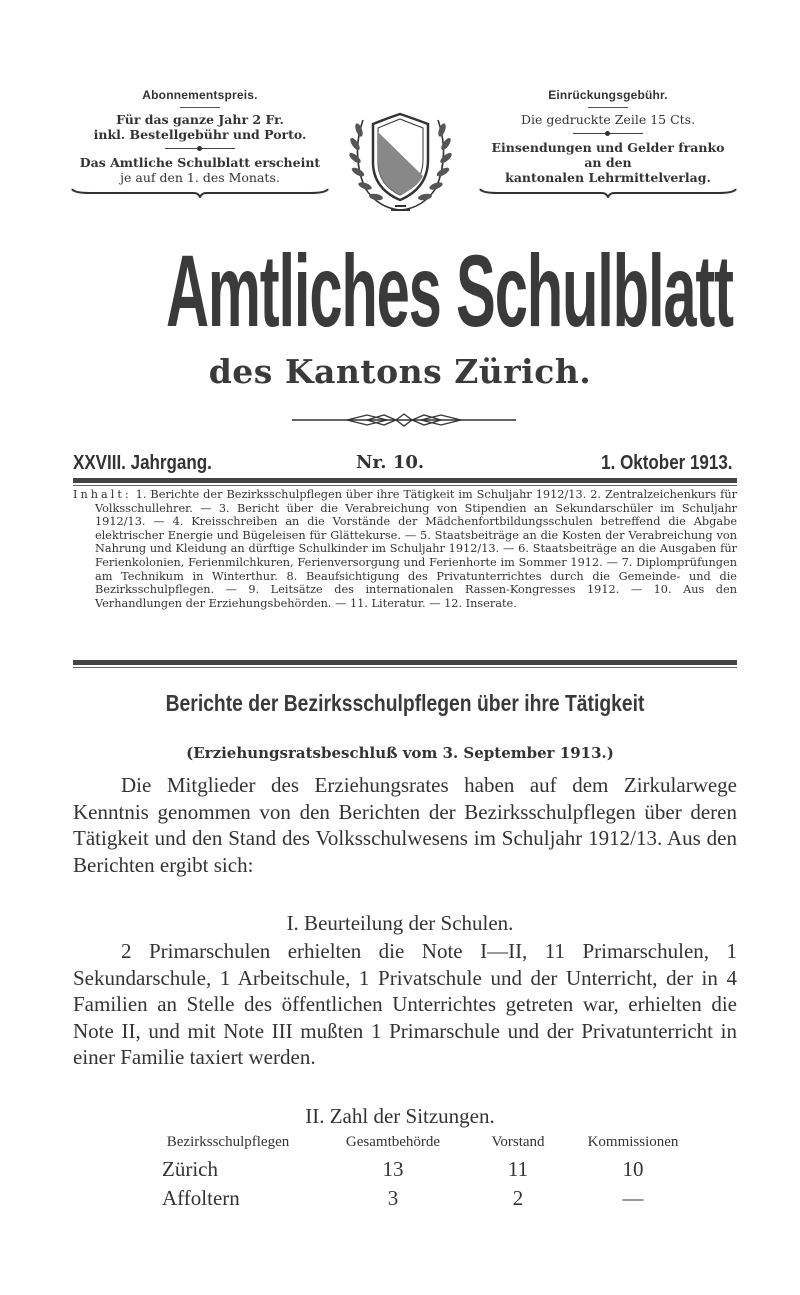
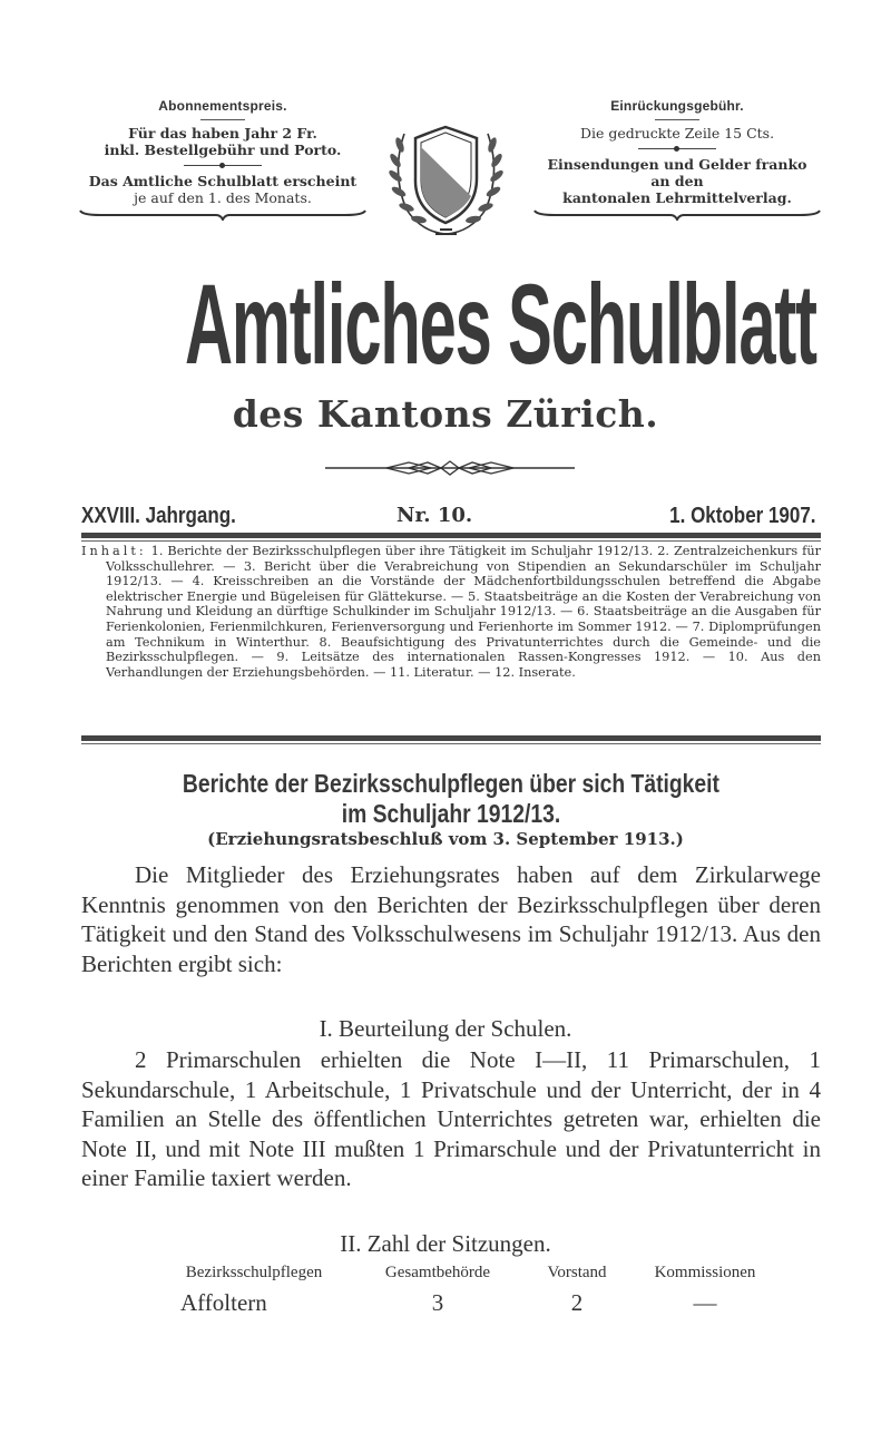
  Abonnementspreis.
- Für das ganze Jahr 2 Fr.
+ Für das haben Jahr 2 Fr.
  inkl. Bestellgebühr und Porto.
  Das Amtliche Schulblatt erscheint
  je auf den 1. des Monats.
  Einrückungsgebühr.
  Die gedruckte Zeile 15 Cts.
  Einsendungen und Gelder franko
  an den
  kantonalen Lehrmittelverlag.
  Amtliches Schulblatt
  des Kantons Zürich.
  XXVIII. Jahrgang.
  Nr. 10.
- 1. Oktober 1913.
+ 1. Oktober 1907.
  Inhalt: 1. Berichte der Bezirksschulpflegen über ihre Tätigkeit im Schuljahr 1912/13. 2. Zentralzeichenkurs für Volksschullehrer. — 3. Bericht über die Verabreichung von Stipendien an Sekundarschüler im Schuljahr 1912/13. — 4. Kreisschreiben an die Vorstände der Mädchenfortbildungsschulen betreffend die Abgabe elektrischer Energie und Bügeleisen für Glättekurse. — 5. Staatsbeiträge an die Kosten der Verabreichung von Nahrung und Kleidung an dürftige Schulkinder im Schuljahr 1912/13. — 6. Staatsbeiträge an die Ausgaben für Ferienkolonien, Ferienmilchkuren, Ferienversorgung und Ferienhorte im Sommer 1912. — 7. Diplomprüfungen am Technikum in Winterthur. 8. Beaufsichtigung des Privatunterrichtes durch die Gemeinde- und die Bezirksschulpflegen. — 9. Leitsätze des internationalen Rassen-Kongresses 1912. — 10. Aus den Verhandlungen der Erziehungsbehörden. — 11. Literatur. — 12. Inserate.
- Berichte der Bezirksschulpflegen über ihre Tätigkeit
+ Berichte der Bezirksschulpflegen über sich Tätigkeit
+ im Schuljahr 1912/13.
  (Erziehungsratsbeschluß vom 3. September 1913.)
  Die Mitglieder des Erziehungsrates haben auf dem Zirkularwege Kenntnis genommen von den Berichten der Bezirksschulpflegen über deren Tätigkeit und den Stand des Volksschulwesens im Schuljahr 1912/13. Aus den Berichten ergibt sich:
  I. Beurteilung der Schulen.
  2 Primarschulen erhielten die Note I—II, 11 Primarschulen, 1 Sekundarschule, 1 Arbeitschule, 1 Privatschule und der Unterricht, der in 4 Familien an Stelle des öffentlichen Unterrichtes getreten war, erhielten die Note II, und mit Note III mußten 1 Primarschule und der Privatunterricht in einer Familie taxiert werden.
  II. Zahl der Sitzungen.
  Bezirksschulpflegen	Gesamtbehörde	Vorstand	Kommissionen
- Zürich	13	11	10
  Affoltern	3	2	—
